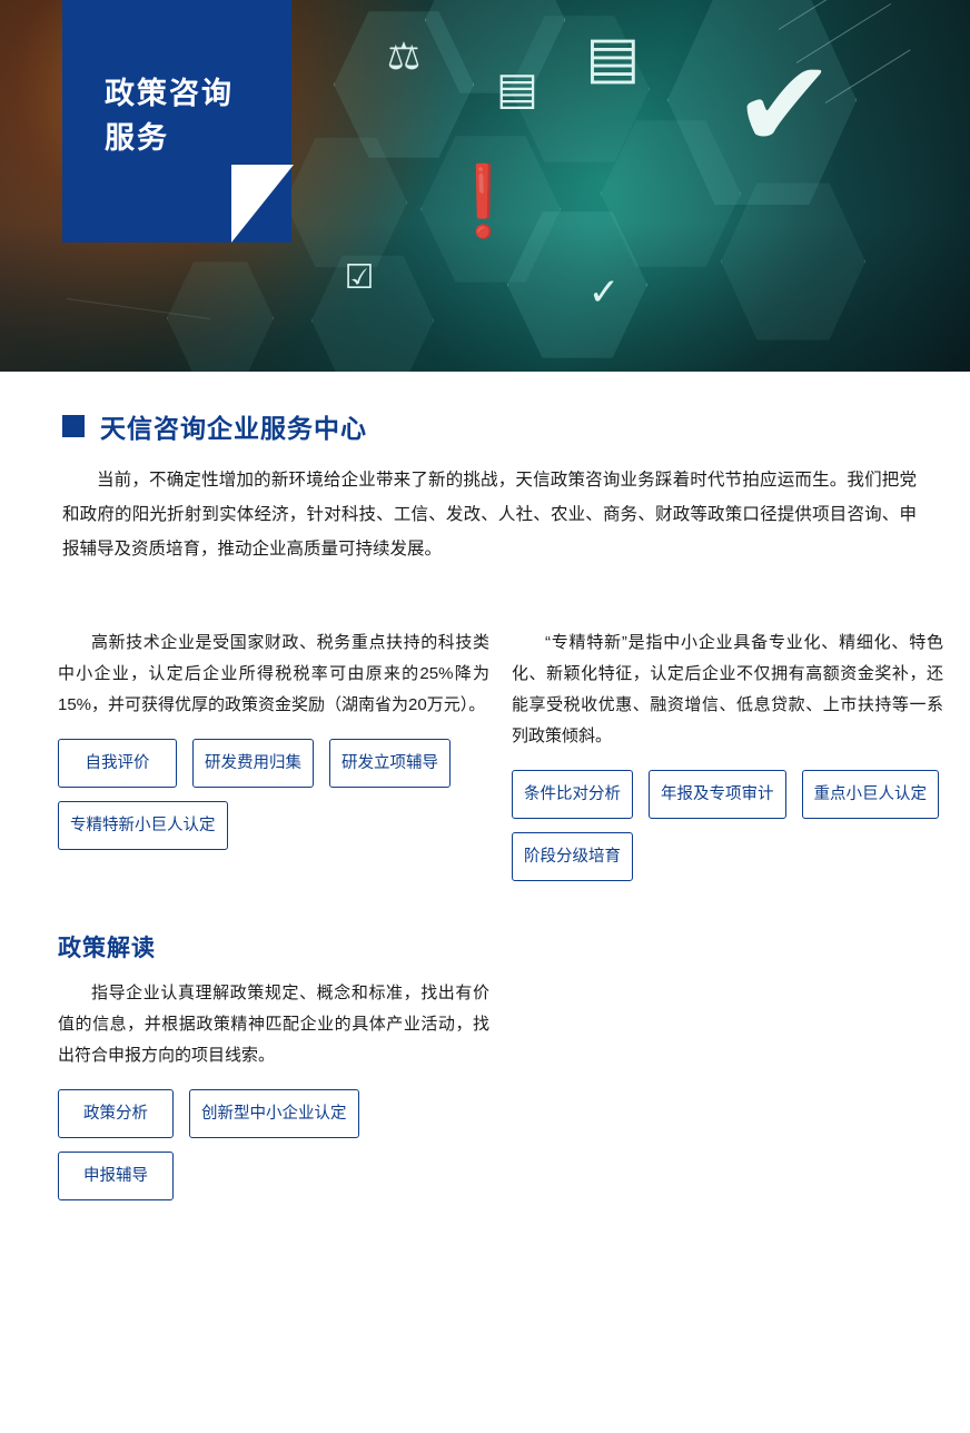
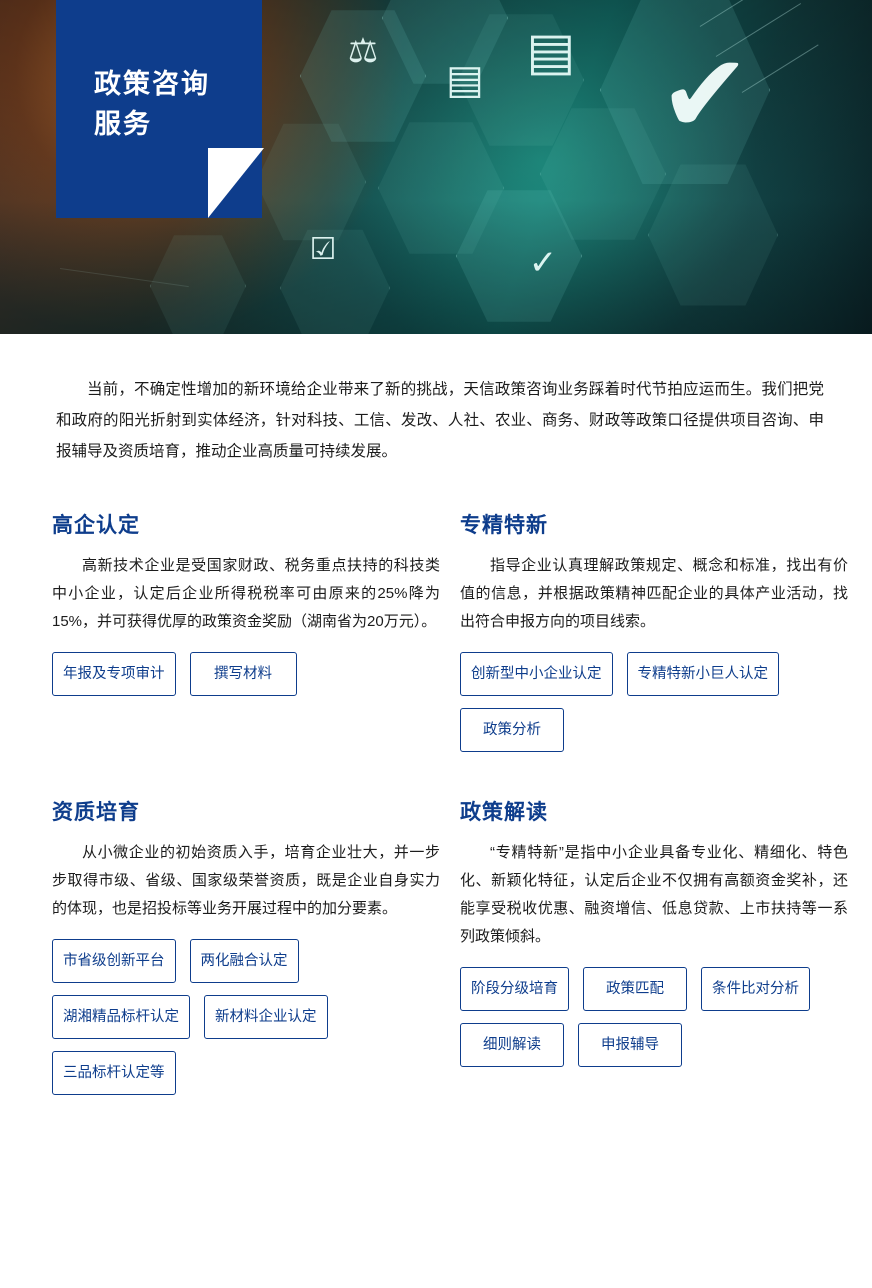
  ⚖
  ▤
  ☑
- ❗
  ✓
  ▤
  ✔
  政策咨询
  服务
- 天信咨询企业服务中心
  当前，不确定性增加的新环境给企业带来了新的挑战，天信政策咨询业务踩着时代节拍应运而生。我们把党和政府的阳光折射到实体经济，针对科技、工信、发改、人社、农业、商务、财政等政策口径提供项目咨询、申报辅导及资质培育，推动企业高质量可持续发展。
+ 高企认定
  高新技术企业是受国家财政、税务重点扶持的科技类中小企业，认定后企业所得税税率可由原来的25%降为15%，并可获得优厚的政策资金奖励（湖南省为20万元）。
- 自我评价
- 研发费用归集
- 研发立项辅导
- 专精特新小巨人认定
+ 年报及专项审计
+ 撰写材料
+ 专精特新
- “专精特新”是指中小企业具备专业化、精细化、特色化、新颖化特征，认定后企业不仅拥有高额资金奖补，还能享受税收优惠、融资增信、低息贷款、上市扶持等一系列政策倾斜。
+ 指导企业认真理解政策规定、概念和标准，找出有价值的信息，并根据政策精神匹配企业的具体产业活动，找出符合申报方向的项目线索。
- 条件比对分析
+ 创新型中小企业认定
- 年报及专项审计
+ 专精特新小巨人认定
- 重点小巨人认定
- 阶段分级培育
+ 政策分析
+ 资质培育
+ 从小微企业的初始资质入手，培育企业壮大，并一步步取得市级、省级、国家级荣誉资质，既是企业自身实力的体现，也是招投标等业务开展过程中的加分要素。
+ 市省级创新平台
+ 两化融合认定
+ 湖湘精品标杆认定
+ 新材料企业认定
+ 三品标杆认定等
  政策解读
- 指导企业认真理解政策规定、概念和标准，找出有价值的信息，并根据政策精神匹配企业的具体产业活动，找出符合申报方向的项目线索。
+ “专精特新”是指中小企业具备专业化、精细化、特色化、新颖化特征，认定后企业不仅拥有高额资金奖补，还能享受税收优惠、融资增信、低息贷款、上市扶持等一系列政策倾斜。
- 政策分析
+ 阶段分级培育
+ 政策匹配
- 创新型中小企业认定
+ 条件比对分析
+ 细则解读
  申报辅导
